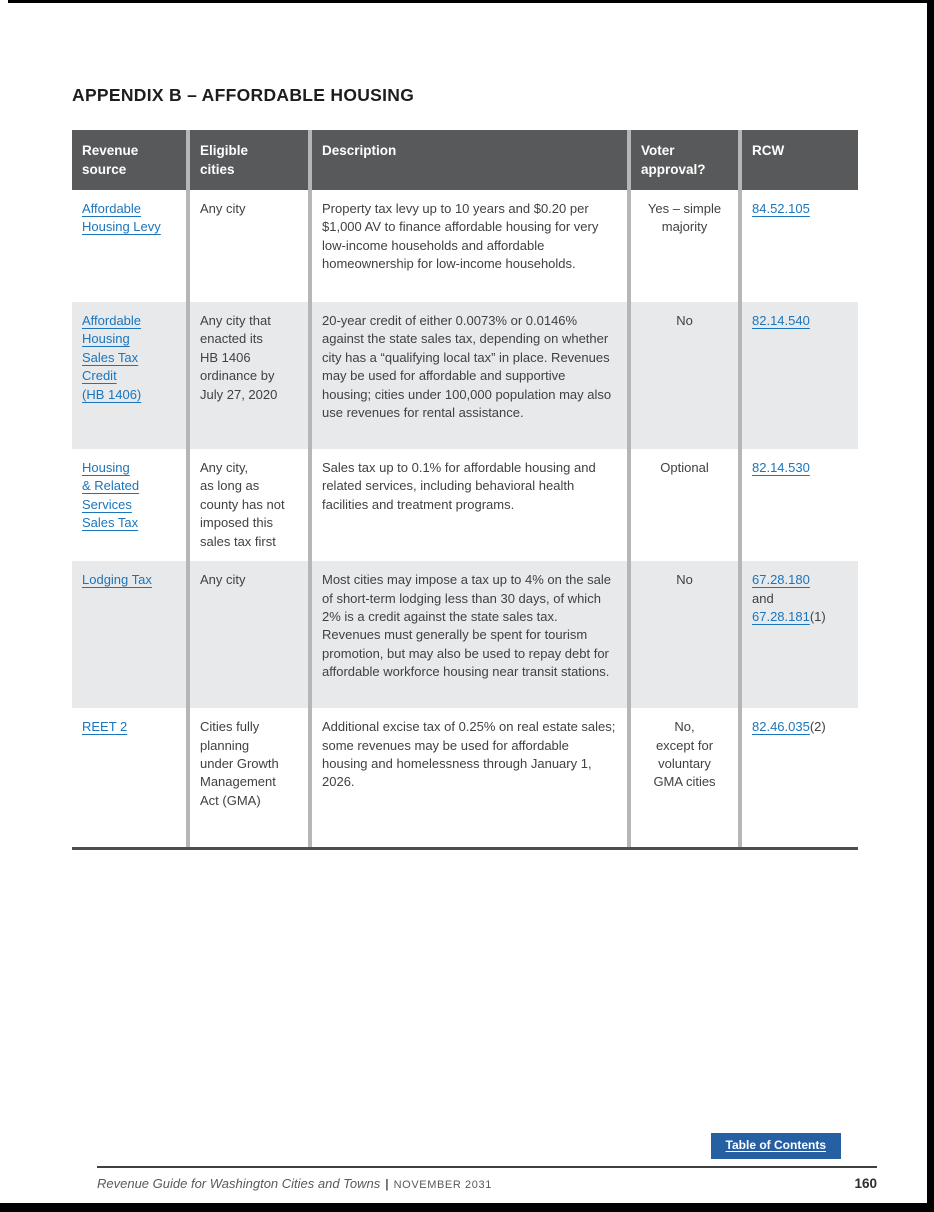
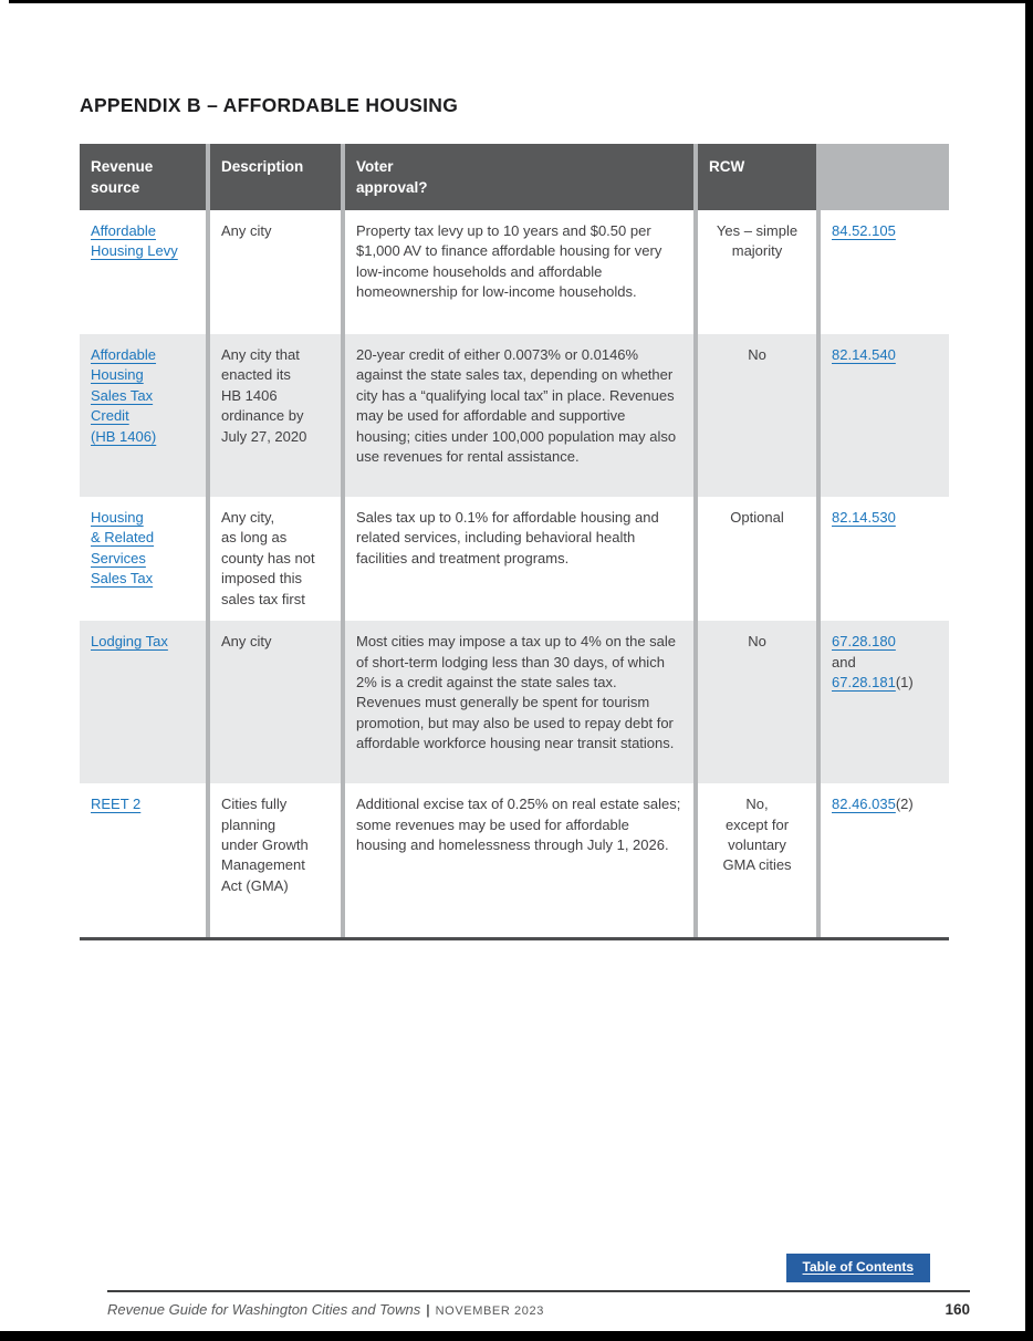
  APPENDIX B – AFFORDABLE HOUSING
  Revenue
  source
- Eligible
- cities
  Description
  Voter
  approval?
  RCW
  Affordable
  Housing Levy
  Any city
- Property tax levy up to 10 years and $0.20 per $1,000 AV to finance affordable housing for very low-income households and affordable homeownership for low-income households.
+ Property tax levy up to 10 years and $0.50 per $1,000 AV to finance affordable housing for very low-income households and affordable homeownership for low-income households.
  Yes – simple
  majority
  84.52.105
  Affordable
  Housing
  Sales Tax
  Credit
  (HB 1406)
  Any city that
  enacted its
  HB 1406
  ordinance by
  July 27, 2020
  20-year credit of either 0.0073% or 0.0146% against the state sales tax, depending on whether city has a “qualifying local tax” in place. Revenues may be used for affordable and supportive housing; cities under 100,000 population may also use revenues for rental assistance.
  No
  82.14.540
  Housing
  & Related
  Services
  Sales Tax
  Any city,
  as long as
  county has not
  imposed this
  sales tax first
  Sales tax up to 0.1% for affordable housing and related services, including behavioral health facilities and treatment programs.
  Optional
  82.14.530
  Lodging Tax
  Any city
  Most cities may impose a tax up to 4% on the sale of short-term lodging less than 30 days, of which 2% is a credit against the state sales tax. Revenues must generally be spent for tourism promotion, but may also be used to repay debt for affordable workforce housing near transit stations.
  No
  67.28.180
  and
  67.28.181(1)
  REET 2
  Cities fully
  planning
  under Growth
  Management
  Act (GMA)
- Additional excise tax of 0.25% on real estate sales; some revenues may be used for affordable housing and homelessness through January 1, 2026.
+ Additional excise tax of 0.25% on real estate sales; some revenues may be used for affordable housing and homelessness through July 1, 2026.
  No,
  except for
  voluntary
  GMA cities
  82.46.035(2)
  Table of Contents
- Revenue Guide for Washington Cities and Towns | NOVEMBER 2031
+ Revenue Guide for Washington Cities and Towns | NOVEMBER 2023
  160
